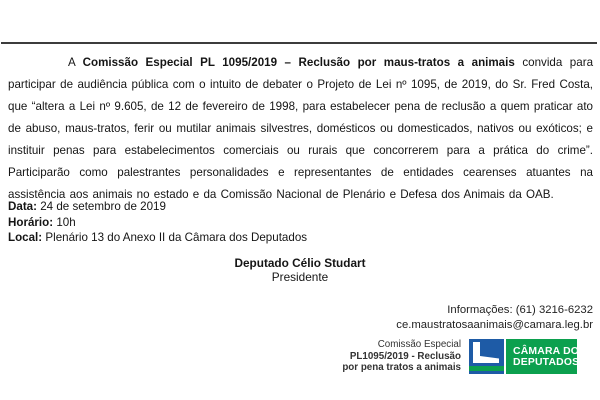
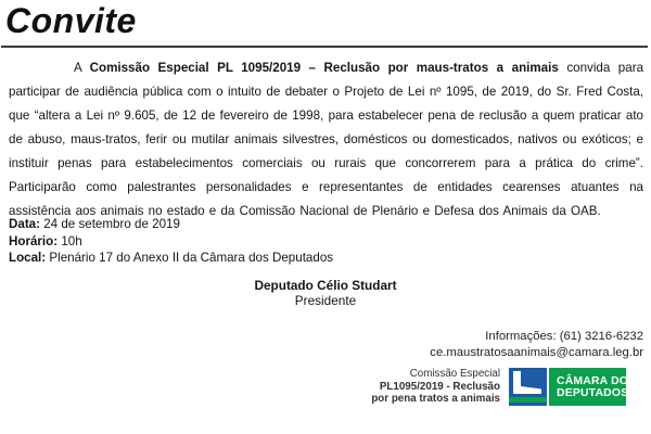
+ Convite
  A Comissão Especial PL 1095/2019 – Reclusão por maus-tratos a animais convida para participar de audiência pública com o intuito de debater o Projeto de Lei nº 1095, de 2019, do Sr. Fred Costa, que “altera a Lei nº 9.605, de 12 de fevereiro de 1998, para estabelecer pena de reclusão a quem praticar ato de abuso, maus-tratos, ferir ou mutilar animais silvestres, domésticos ou domesticados, nativos ou exóticos; e instituir penas para estabelecimentos comerciais ou rurais que concorrerem para a prática do crime”. Participarão como palestrantes personalidades e representantes de entidades cearenses atuantes na assistência aos animais no estado e da Comissão Nacional de Plenário e Defesa dos Animais da OAB.
  Data: 24 de setembro de 2019
  Horário: 10h
- Local: Plenário 13 do Anexo II da Câmara dos Deputados
+ Local: Plenário 17 do Anexo II da Câmara dos Deputados
  Deputado Célio Studart
  Presidente
  Informações: (61) 3216-6232
  ce.maustratosaanimais@camara.leg.br
  Comissão Especial
  PL1095/2019 - Reclusão
  por pena tratos a animais
  CÂMARA DOS
  DEPUTADOS
